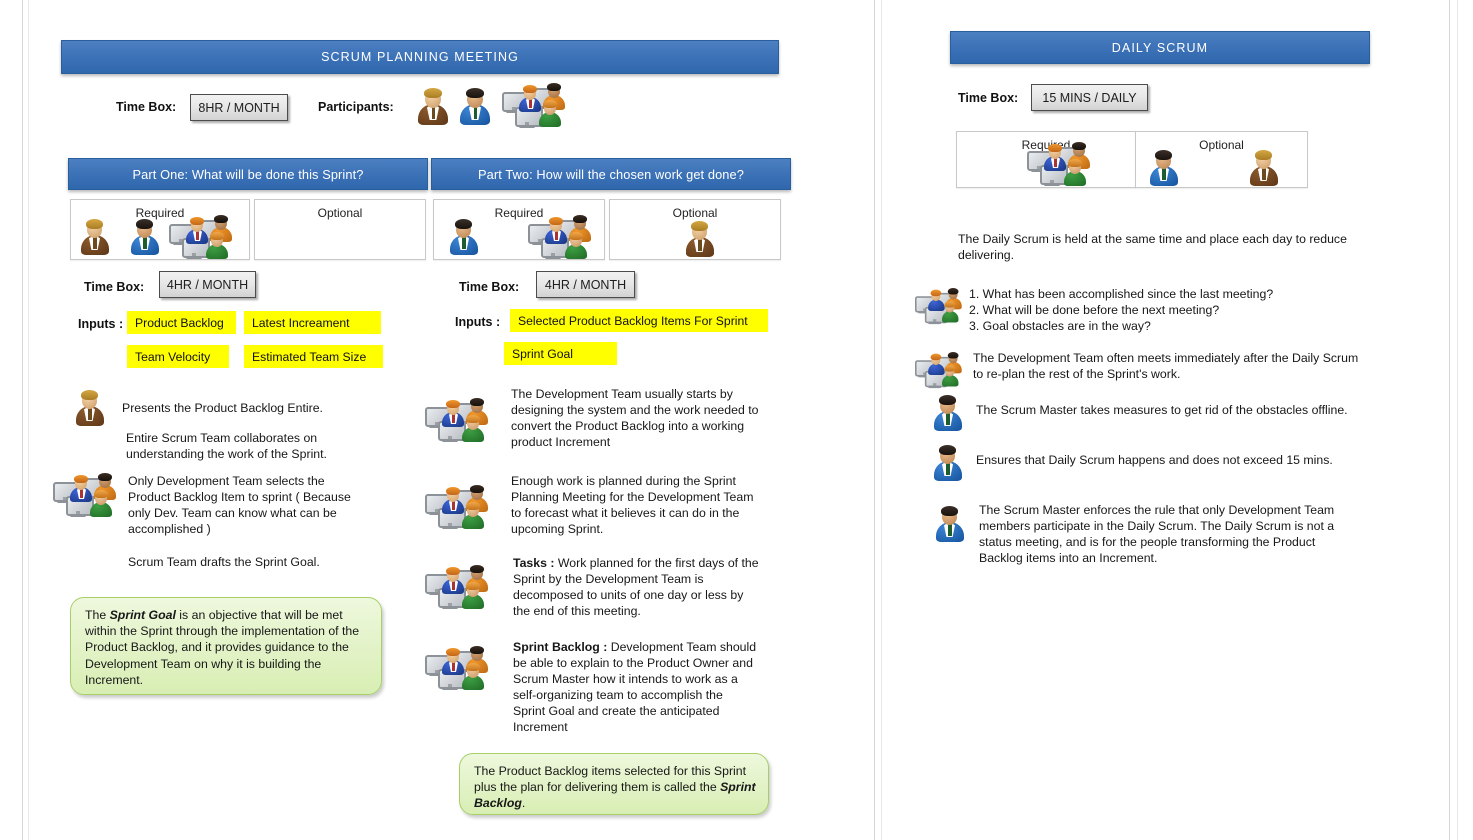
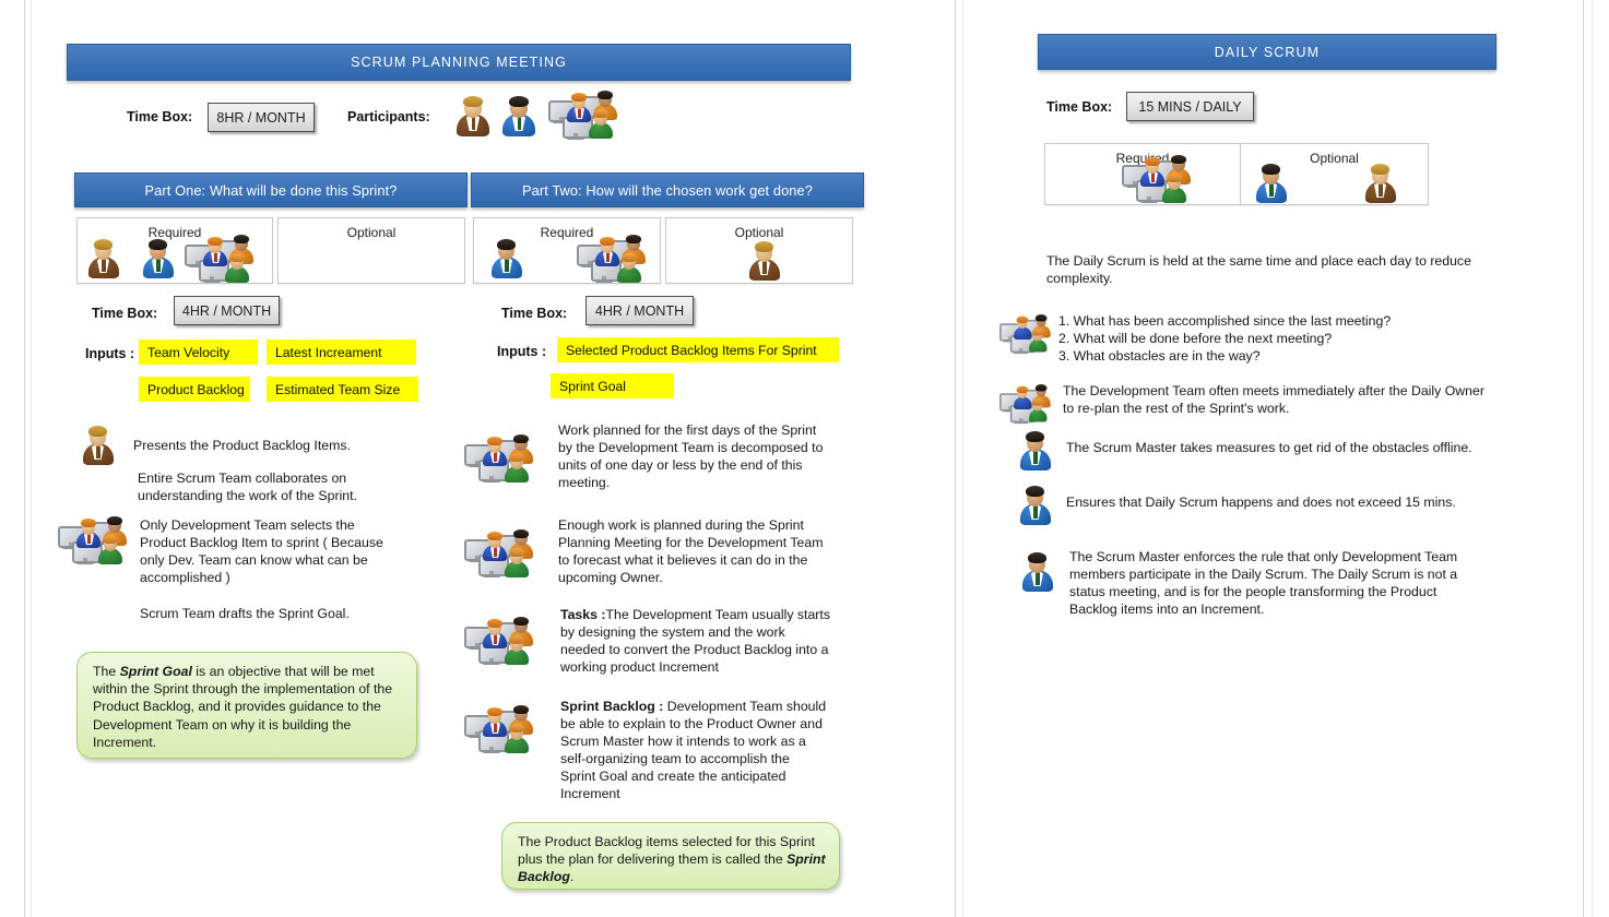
  SCRUM PLANNING MEETING
  Time Box:
  8HR / MONTH
  Participants:
  Part One: What will be done this Sprint?
  Required
  Optional
  Time Box:
  4HR / MONTH
  Inputs :
- Product Backlog
+ Team Velocity
  Latest Increament
- Team Velocity
+ Product Backlog
  Estimated Team Size
- Presents the Product Backlog Entire.
+ Presents the Product Backlog Items.
  Entire Scrum Team collaborates on understanding the work of the Sprint.
  Only Development Team selects the Product Backlog Item to sprint ( Because only Dev. Team can know what can be accomplished )
  Scrum Team drafts the Sprint Goal.
  The Sprint Goal is an objective that will be met within the Sprint through the implementation of the Product Backlog, and it provides guidance to the Development Team on why it is building the Increment.
  Part Two: How will the chosen work get done?
  Required
  Optional
  Time Box:
  4HR / MONTH
  Inputs :
  Selected Product Backlog Items For Sprint
  Sprint Goal
- The Development Team usually starts by designing the system and the work needed to convert the Product Backlog into a working product Increment
+ Work planned for the first days of the Sprint by the Development Team is decomposed to units of one day or less by the end of this meeting.
- Enough work is planned during the Sprint Planning Meeting for the Development Team to forecast what it believes it can do in the upcoming Sprint.
+ Enough work is planned during the Sprint Planning Meeting for the Development Team to forecast what it believes it can do in the upcoming Owner.
- Tasks : Work planned for the first days of the Sprint by the Development Team is decomposed to units of one day or less by the end of this meeting.
+ Tasks :The Development Team usually starts by designing the system and the work needed to convert the Product Backlog into a working product Increment
  Sprint Backlog : Development Team should be able to explain to the Product Owner and Scrum Master how it intends to work as a self-organizing team to accomplish the Sprint Goal and create the anticipated Increment
  The Product Backlog items selected for this Sprint plus the plan for delivering them is called the Sprint Backlog.
  DAILY SCRUM
  Time Box:
  15 MINS / DAILY
  Optional
- The Daily Scrum is held at the same time and place each day to reduce delivering.
+ The Daily Scrum is held at the same time and place each day to reduce complexity.
  1. What has been accomplished since the last meeting?
  2. What will be done before the next meeting?
- 3. Goal obstacles are in the way?
+ 3. What obstacles are in the way?
- The Development Team often meets immediately after the Daily Scrum to re-plan the rest of the Sprint's work.
+ The Development Team often meets immediately after the Daily Owner to re-plan the rest of the Sprint's work.
  The Scrum Master takes measures to get rid of the obstacles offline.
  Ensures that Daily Scrum happens and does not exceed 15 mins.
  The Scrum Master enforces the rule that only Development Team members participate in the Daily Scrum. The Daily Scrum is not a status meeting, and is for the people transforming the Product Backlog items into an Increment.
